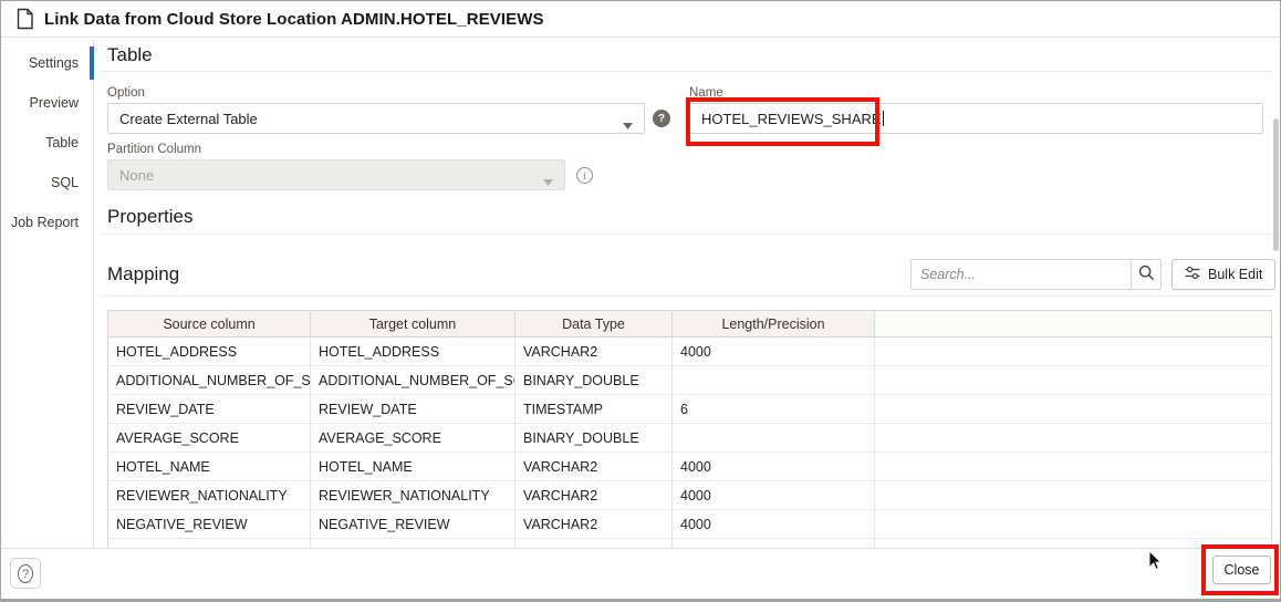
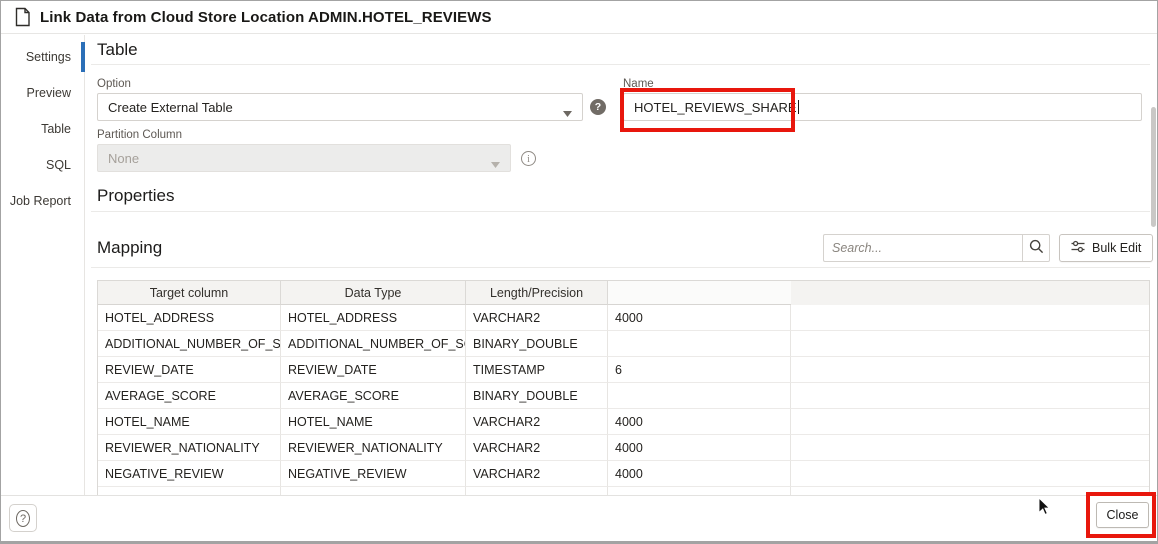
  Link Data from Cloud Store Location ADMIN.HOTEL_REVIEWS
  Settings
  Preview
  Table
  SQL
  Job Report
  Table
  Option
  Create External Table
  ?
  Name
  HOTEL_REVIEWS_SHARE
  Partition Column
  None
  i
  Properties
  Mapping
  Search...
  Bulk Edit
- Source column
  Target column
  Data Type
  Length/Precision
  HOTEL_ADDRESS
  HOTEL_ADDRESS
  VARCHAR2
  4000
  ADDITIONAL_NUMBER_OF_S
  ADDITIONAL_NUMBER_OF_S
  BINARY_DOUBLE
  REVIEW_DATE
  REVIEW_DATE
  TIMESTAMP
  6
  AVERAGE_SCORE
  AVERAGE_SCORE
  BINARY_DOUBLE
  HOTEL_NAME
  HOTEL_NAME
  VARCHAR2
  4000
  REVIEWER_NATIONALITY
  REVIEWER_NATIONALITY
  VARCHAR2
  4000
  NEGATIVE_REVIEW
  NEGATIVE_REVIEW
  VARCHAR2
  4000
  ?
  Close
